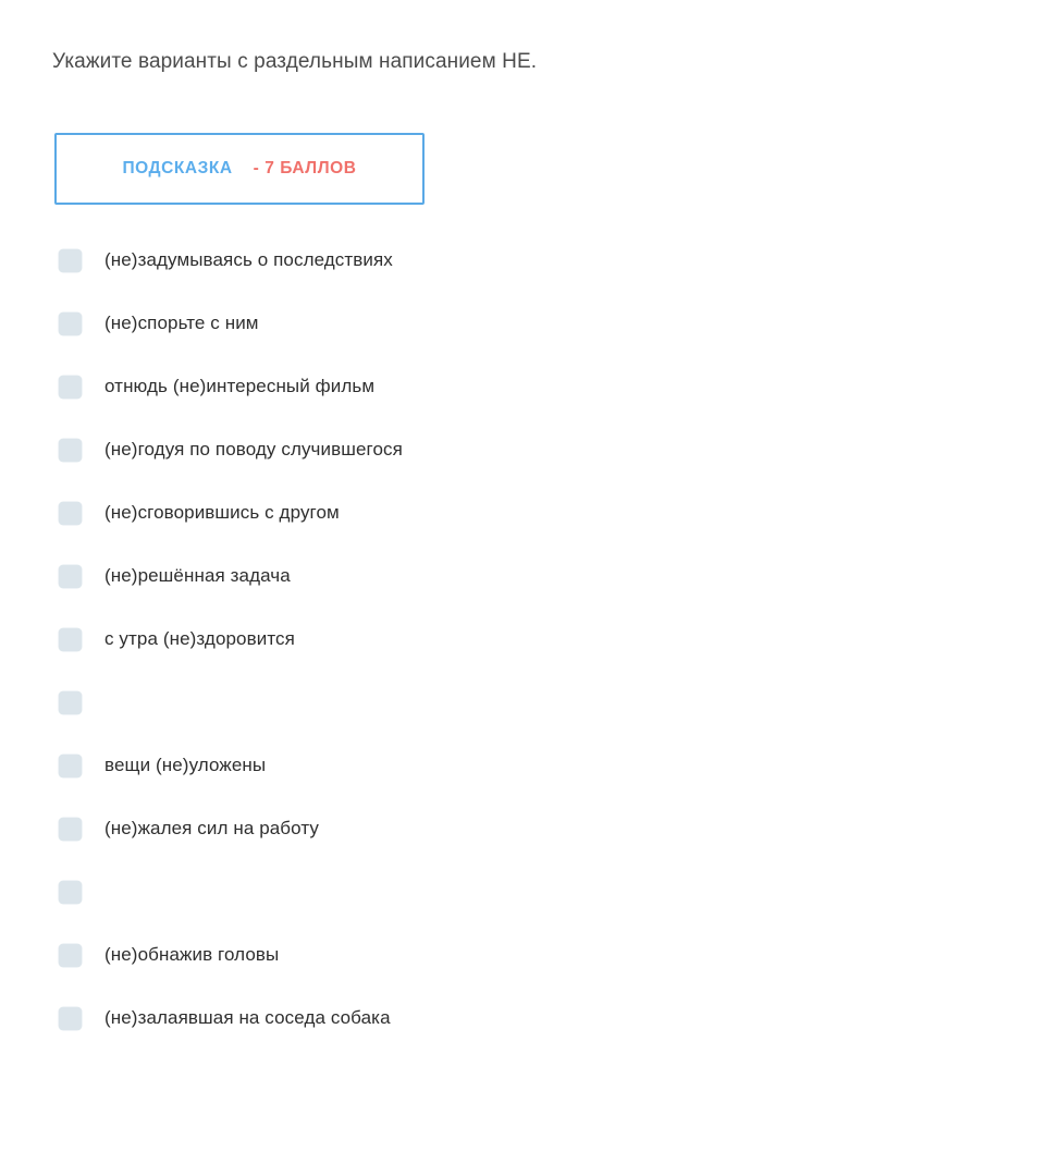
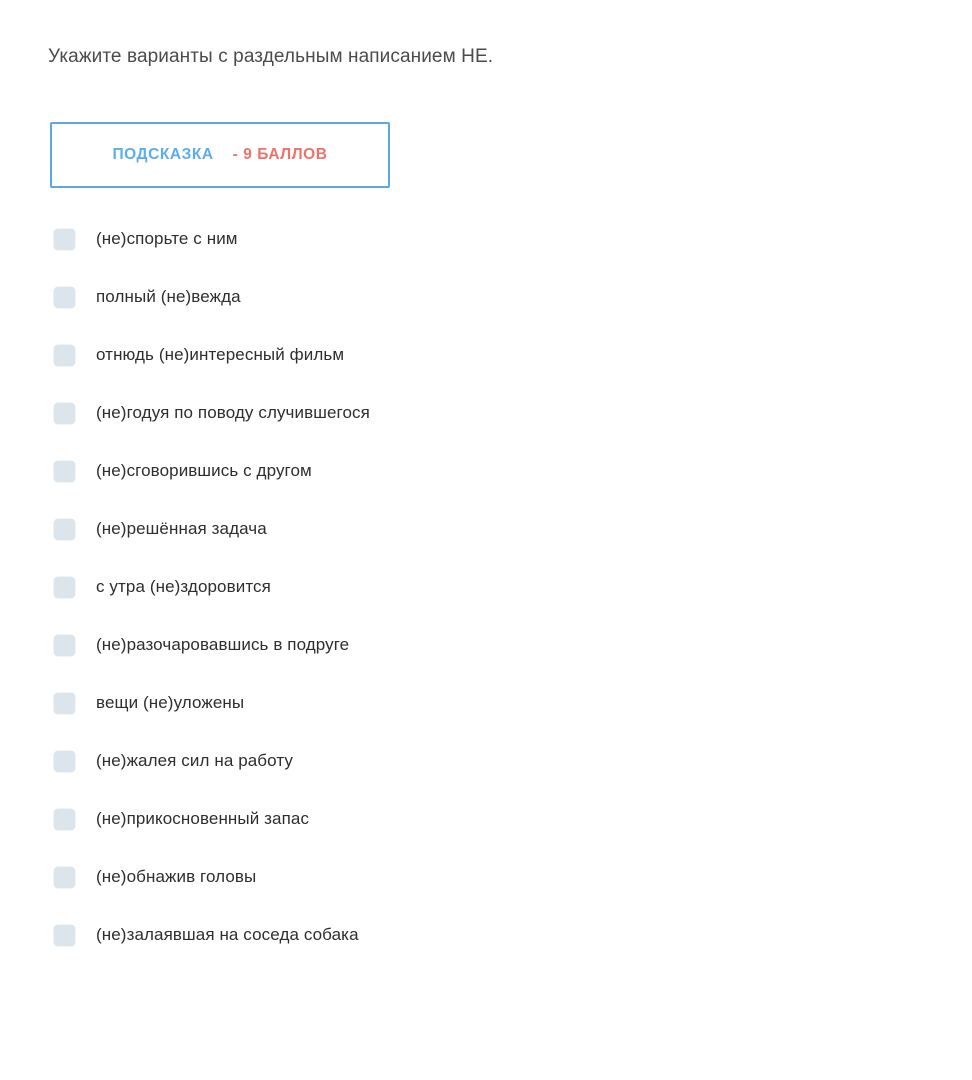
  Укажите варианты с раздельным написанием НЕ.
  ПОДСКАЗКА
- - 7 БАЛЛОВ
+ - 9 БАЛЛОВ
- (не)задумываясь о последствиях
  (не)спорьте с ним
+ полный (не)вежда
  отнюдь (не)интересный фильм
  (не)годуя по поводу случившегося
  (не)сговорившись с другом
  (не)решённая задача
  с утра (не)здоровится
+ (не)разочаровавшись в подруге
  вещи (не)уложены
  (не)жалея сил на работу
+ (не)прикосновенный запас
  (не)обнажив головы
  (не)залаявшая на соседа собака
